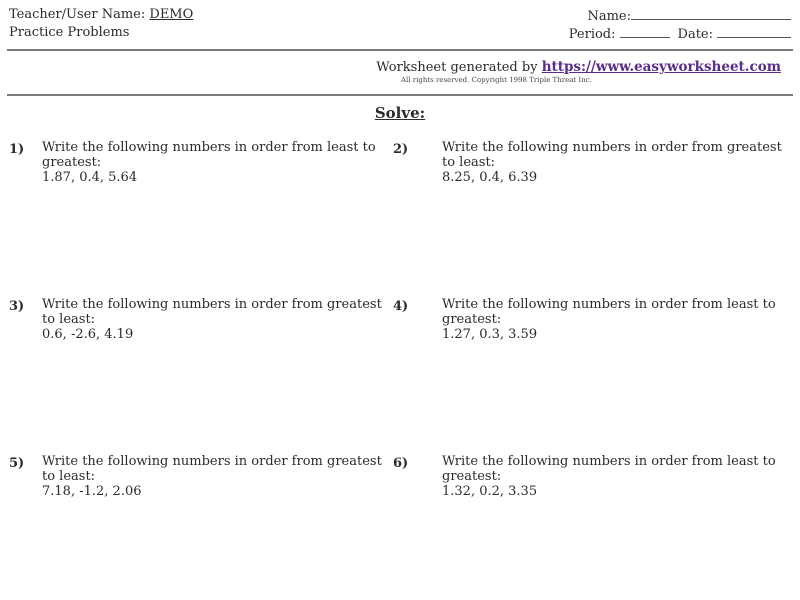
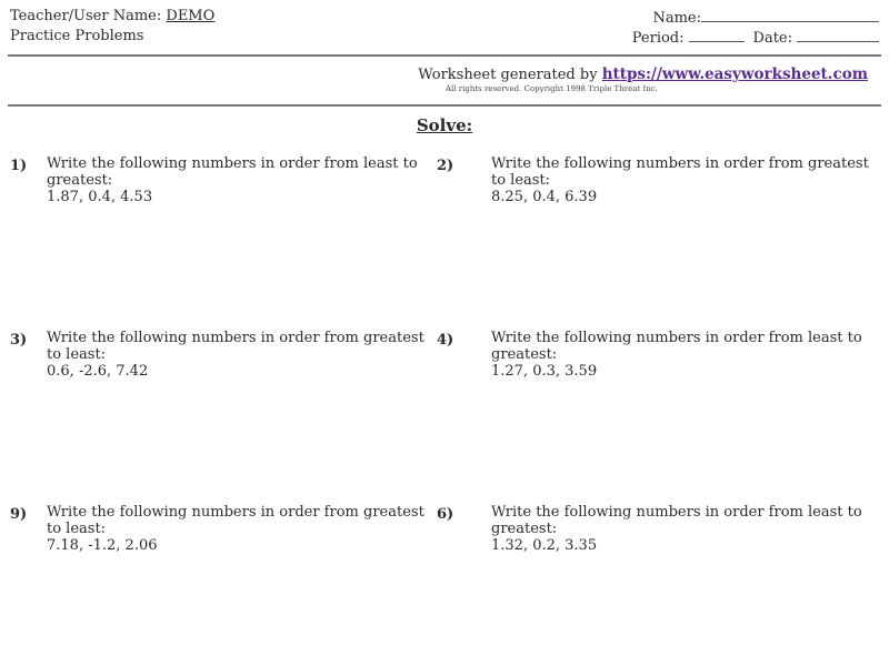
  Teacher/User Name: DEMO
  Practice Problems
  Name:
  Period: Date:
  Worksheet generated by https://www.easyworksheet.com
  All rights reserved. Copyright 1998 Triple Threat Inc.
  Solve:
  1)
  Write the following numbers in order from least to greatest:
- 1.87, 0.4, 5.64
+ 1.87, 0.4, 4.53
  2)
  Write the following numbers in order from greatest to least:
  8.25, 0.4, 6.39
  3)
  Write the following numbers in order from greatest to least:
- 0.6, -2.6, 4.19
+ 0.6, -2.6, 7.42
  4)
  Write the following numbers in order from least to greatest:
  1.27, 0.3, 3.59
- 5)
+ 9)
  Write the following numbers in order from greatest to least:
  7.18, -1.2, 2.06
  6)
  Write the following numbers in order from least to greatest:
  1.32, 0.2, 3.35
